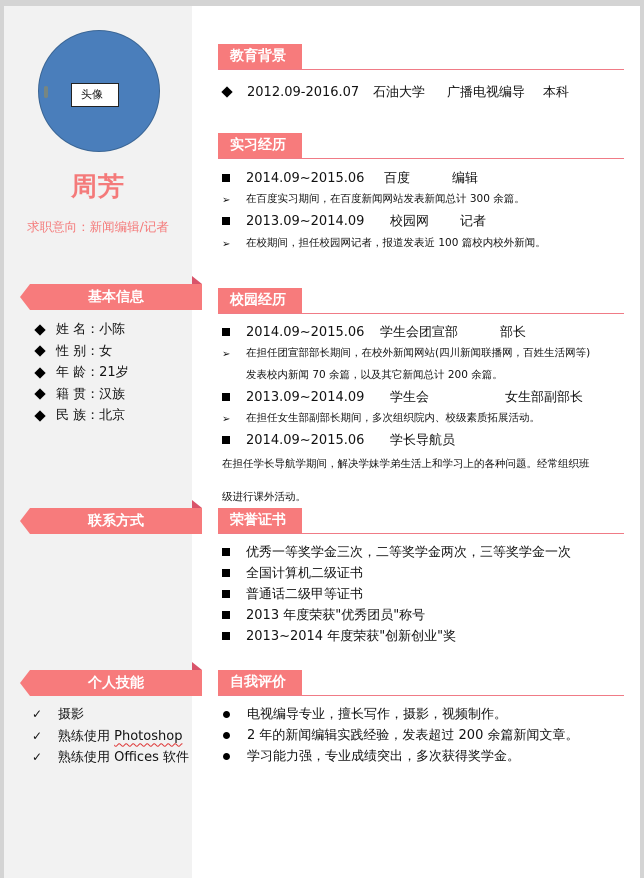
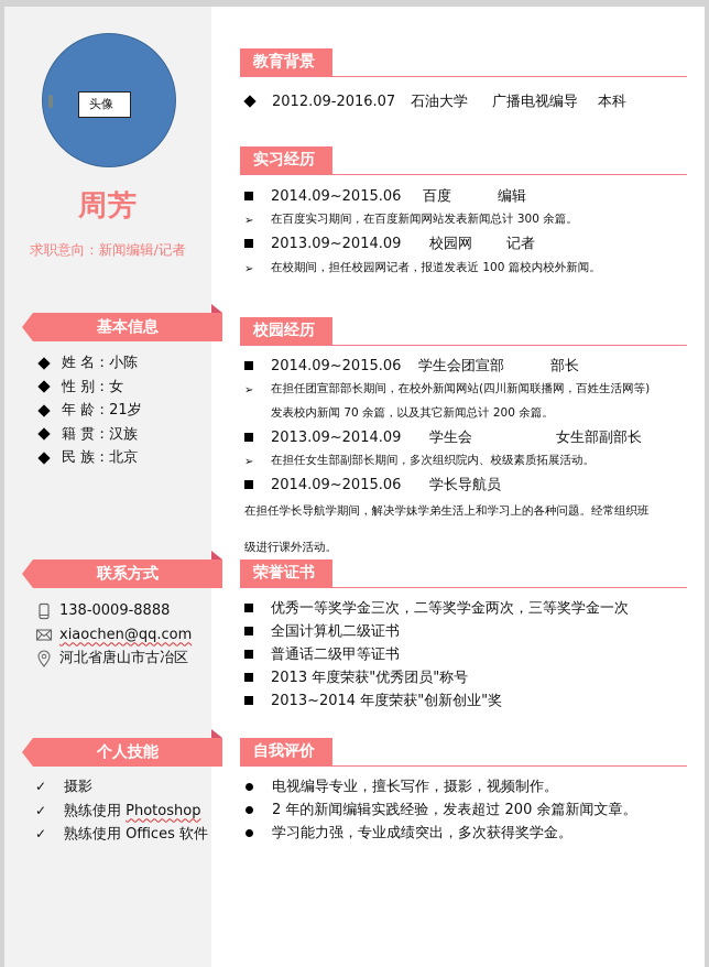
  头像
  周芳
  求职意向：新闻编辑/记者
  基本信息
  姓 名：
  小陈
  性 别：
  女
  年 龄：
  21岁
  籍 贯：
  汉族
  民 族：
  北京
  联系方式
+ 138-0009-8888
+ xiaochen@qq.com
+ 河北省唐山市古冶区
  个人技能
  ✓
  摄影
  ✓
  熟练使用
  Photoshop
  ✓
  熟练使用 Offices 软件
  教育背景
  2012.09-2016.07
  石油大学
  广播电视编导
  本科
  实习经历
  2014.09~2015.06
  百度
  编辑
  ➢
  在百度实习期间，在百度新闻网站发表新闻总计 300 余篇。
  2013.09~2014.09
  校园网
  记者
  ➢
  在校期间，担任校园网记者，报道发表近 100 篇校内校外新闻。
  校园经历
  2014.09~2015.06
  学生会团宣部
  部长
  ➢
  在担任团宣部部长期间，在校外新闻网站(四川新闻联播网，百姓生活网等)
  发表校内新闻 70 余篇，以及其它新闻总计 200 余篇。
  2013.09~2014.09
  学生会
  女生部副部长
  ➢
  在担任女生部副部长期间，多次组织院内、校级素质拓展活动。
  2014.09~2015.06
  学长导航员
  在担任学长导航学期间，解决学妹学弟生活上和学习上的各种问题。经常组织班
  级进行课外活动。
  荣誉证书
  优秀一等奖学金三次，二等奖学金两次，三等奖学金一次
  全国计算机二级证书
  普通话二级甲等证书
  2013 年度荣获"优秀团员"称号
  2013~2014 年度荣获"创新创业"奖
  自我评价
  电视编导专业，擅长写作，摄影，视频制作。
  2 年的新闻编辑实践经验，发表超过 200 余篇新闻文章。
  学习能力强，专业成绩突出，多次获得奖学金。
